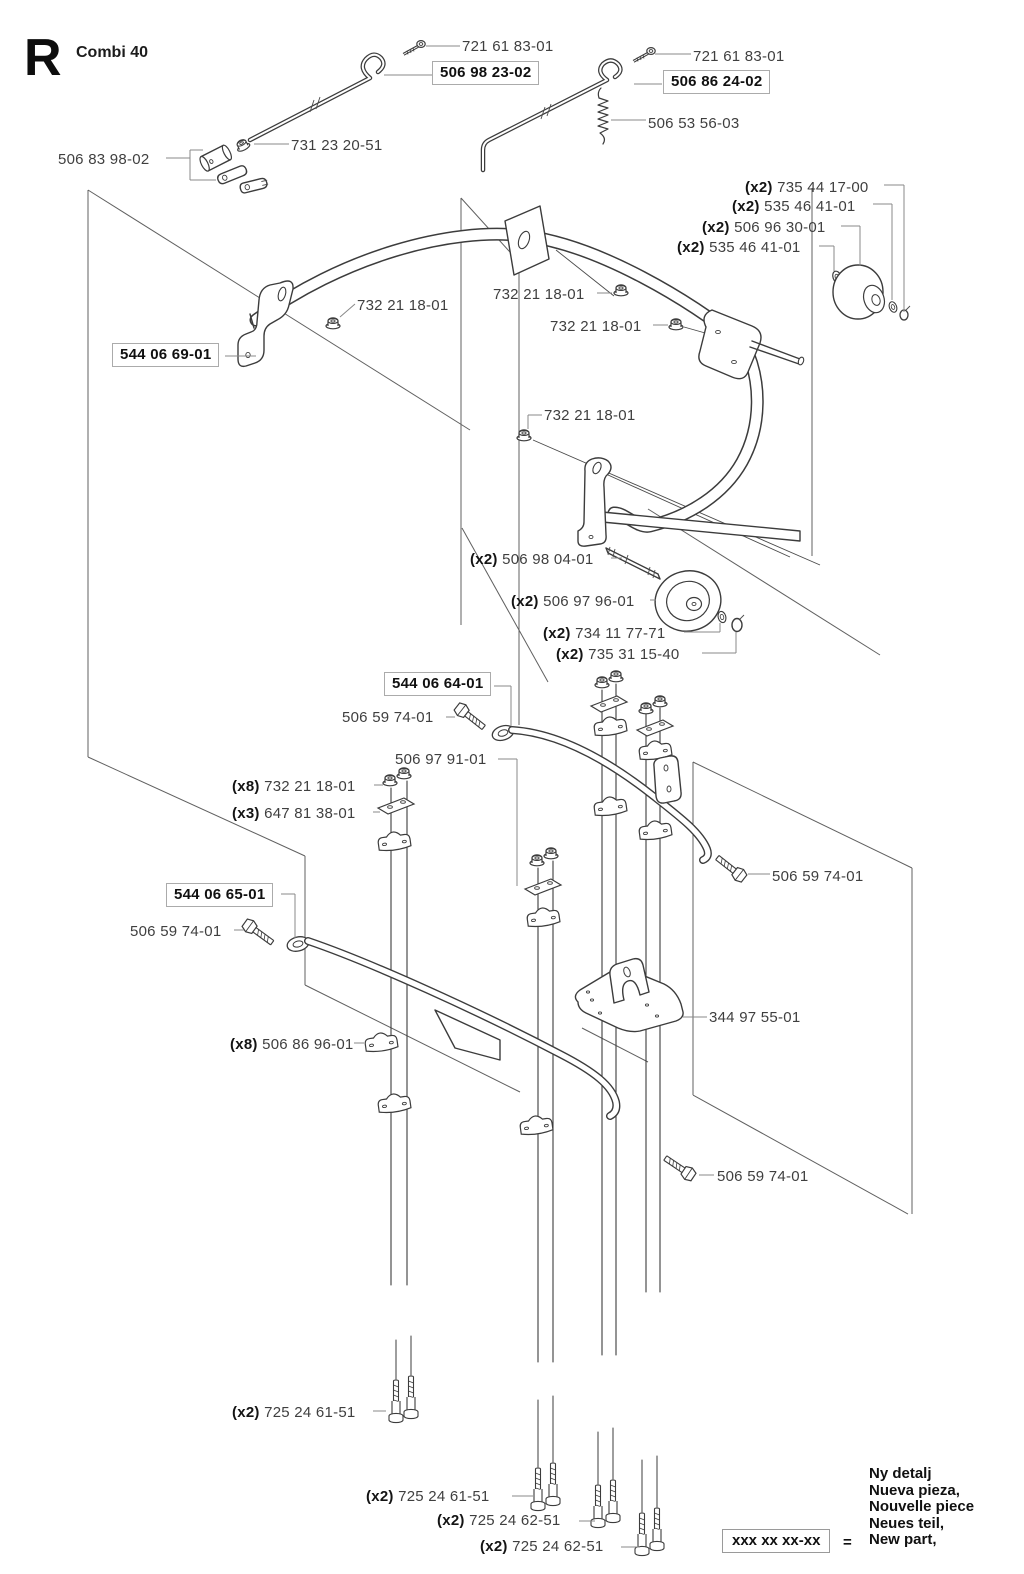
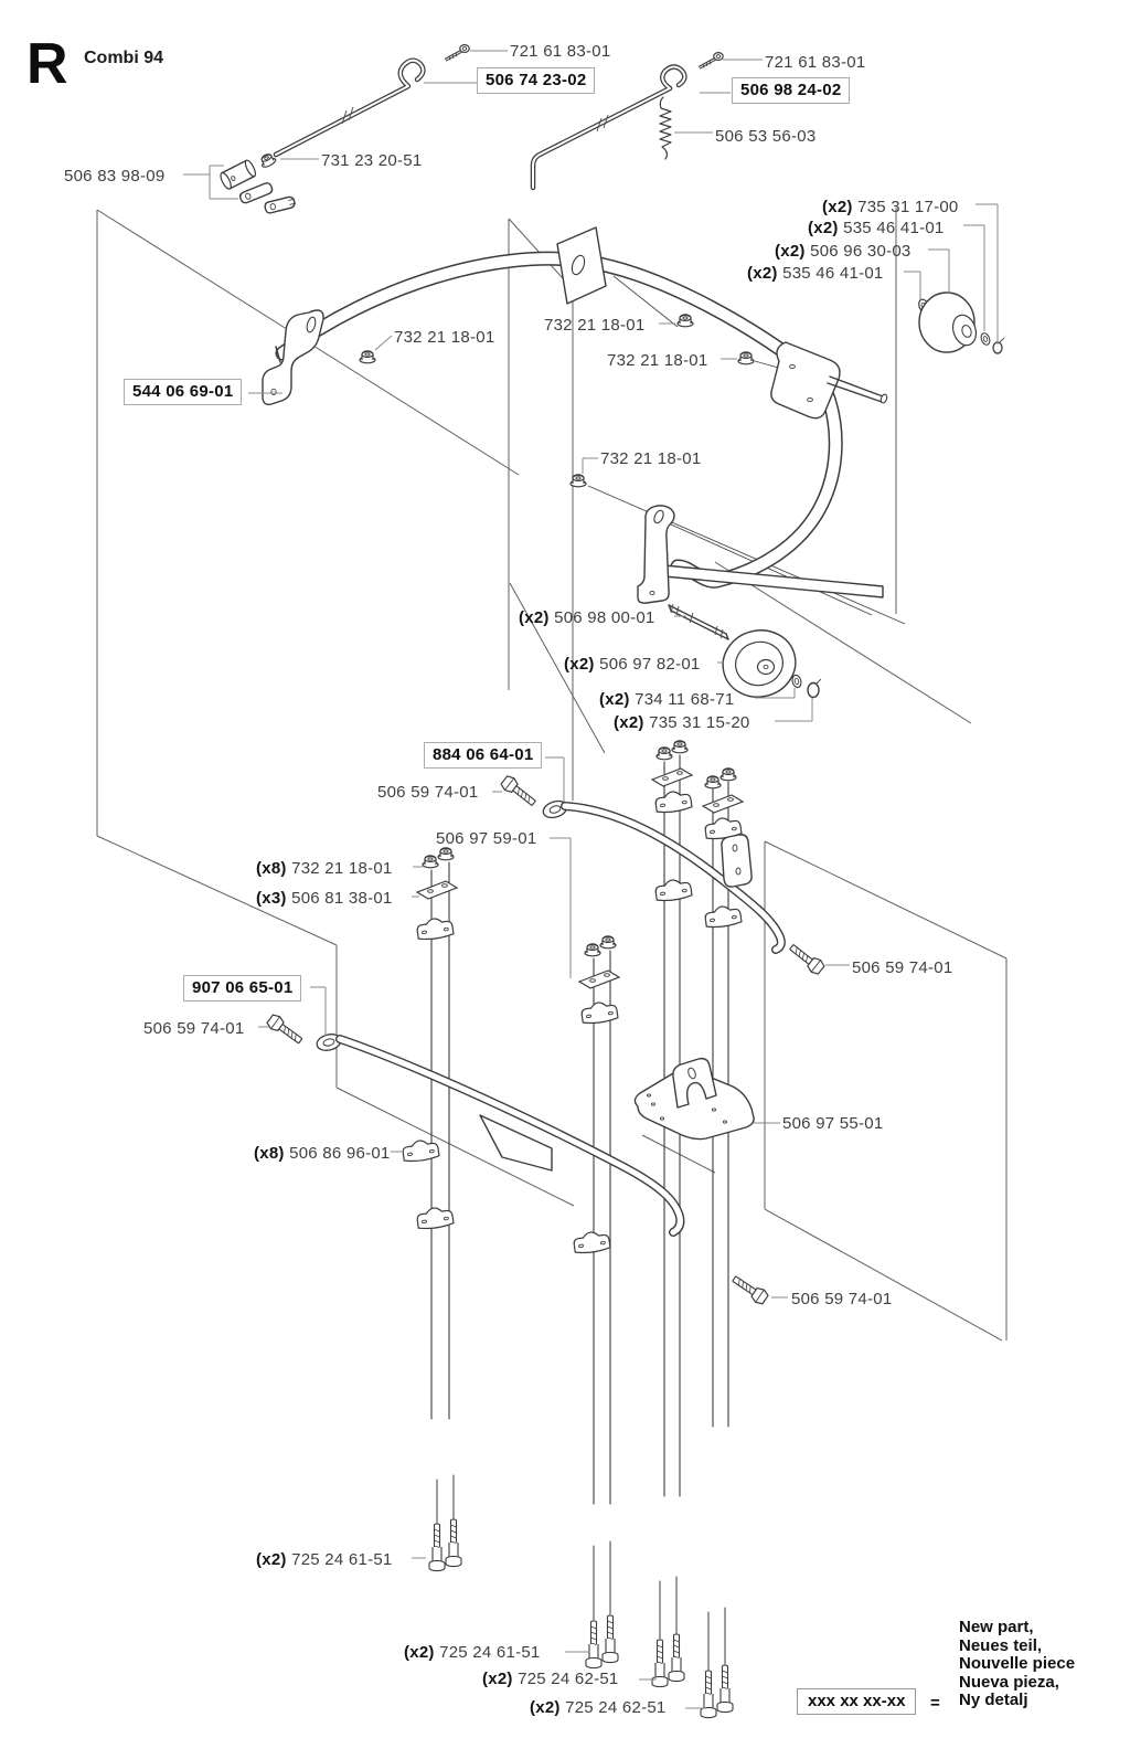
  R
- Combi 40
+ Combi 94
  721 61 83-01
- 506 98 23-02
+ 506 74 23-02
  721 61 83-01
- 506 86 24-02
+ 506 98 24-02
  506 53 56-03
  731 23 20-51
- 506 83 98-02
+ 506 83 98-09
- (x2) 735 44 17-00
+ (x2) 735 31 17-00
  (x2) 535 46 41-01
- (x2) 506 96 30-01
+ (x2) 506 96 30-03
  (x2) 535 46 41-01
  732 21 18-01
  732 21 18-01
  732 21 18-01
  732 21 18-01
  544 06 69-01
- (x2) 506 98 04-01
+ (x2) 506 98 00-01
- (x2) 506 97 96-01
+ (x2) 506 97 82-01
- (x2) 734 11 77-71
+ (x2) 734 11 68-71
- (x2) 735 31 15-40
+ (x2) 735 31 15-20
- 544 06 64-01
+ 884 06 64-01
  506 59 74-01
- 506 97 91-01
+ 506 97 59-01
  (x8) 732 21 18-01
- (x3) 647 81 38-01
+ (x3) 506 81 38-01
  506 59 74-01
- 544 06 65-01
+ 907 06 65-01
  506 59 74-01
  (x8) 506 86 96-01
- 344 97 55-01
+ 506 97 55-01
  506 59 74-01
  (x2) 725 24 61-51
  (x2) 725 24 61-51
  (x2) 725 24 62-51
  (x2) 725 24 62-51
  xxx xx xx-xx
  =
- Ny detalj
+ New part,
- Nueva pieza,
+ Neues teil,
  Nouvelle piece
- Neues teil,
+ Nueva pieza,
- New part,
+ Ny detalj
